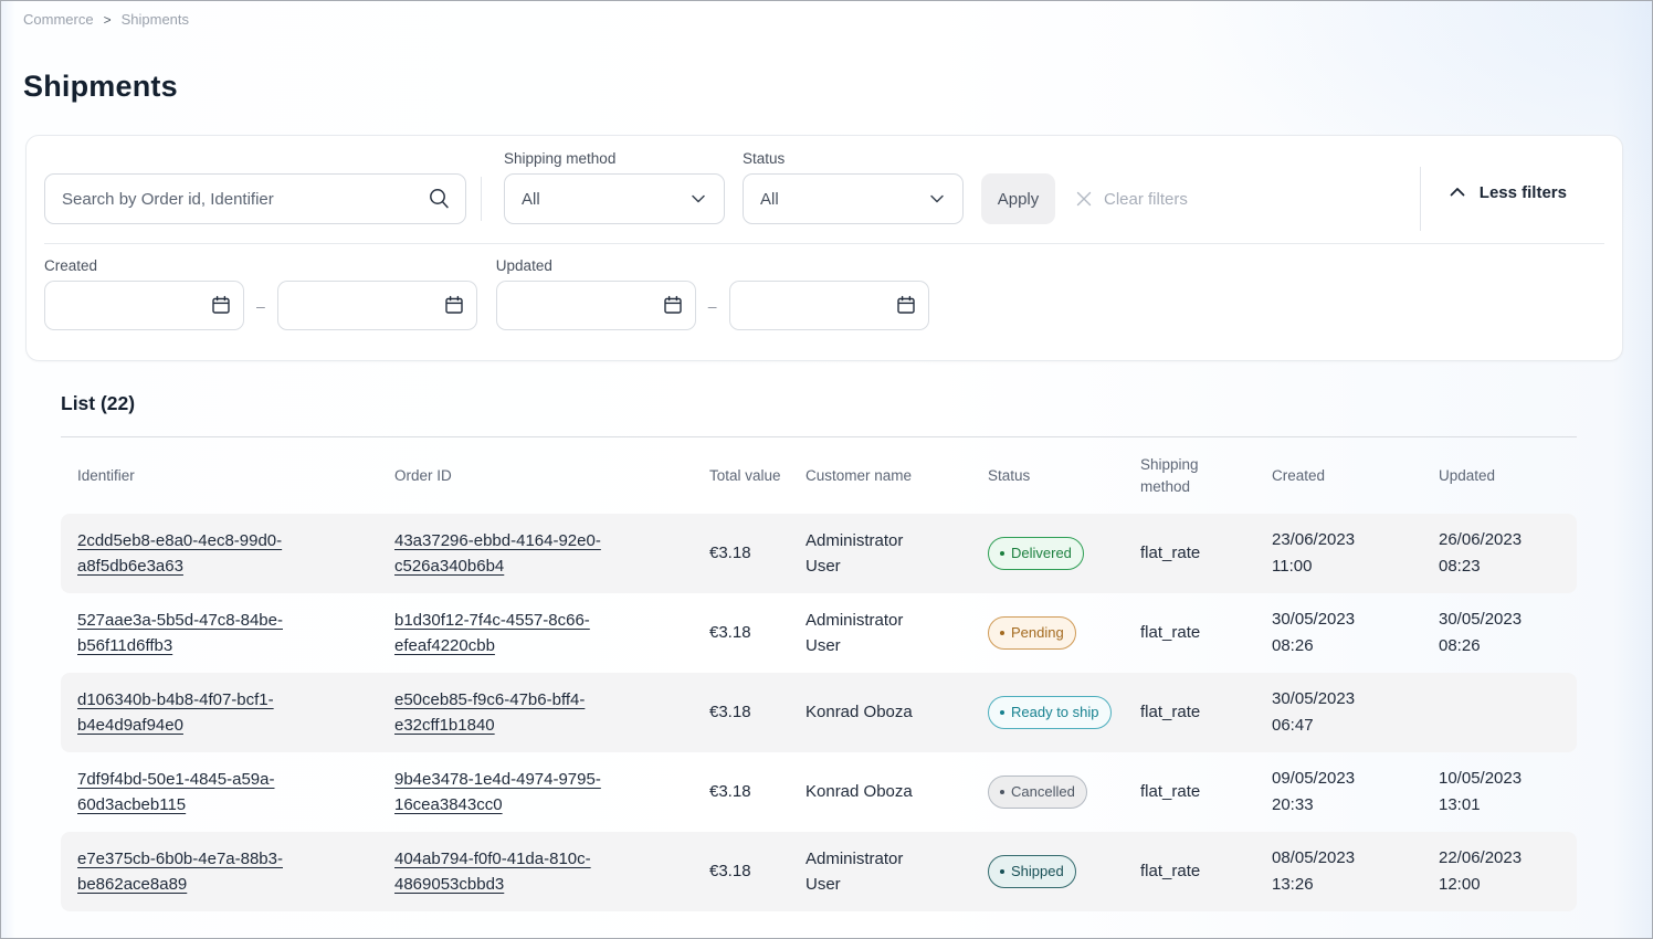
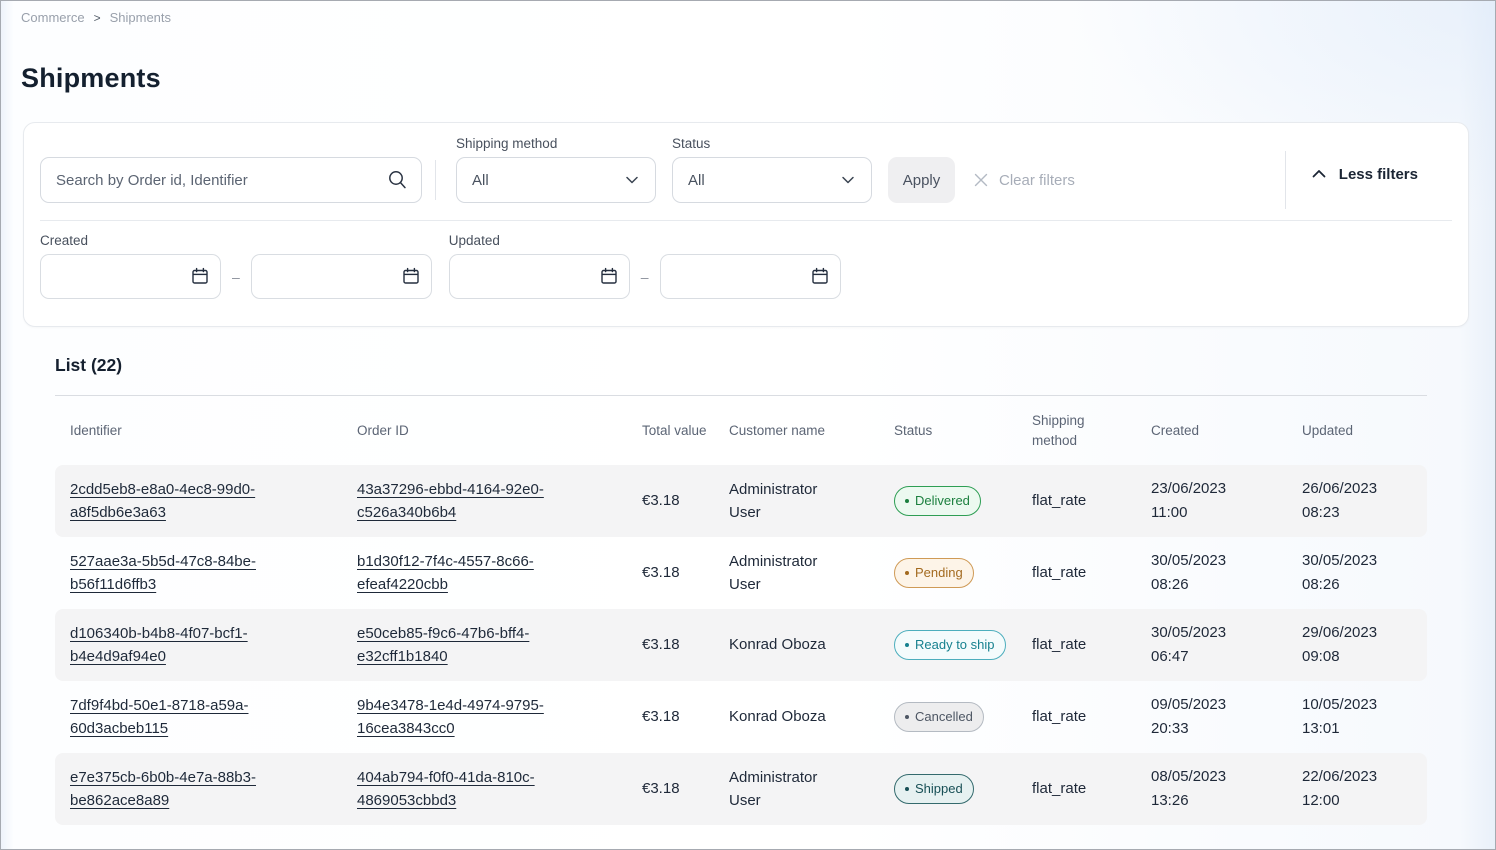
  Commerce
  >
  Shipments
  Shipments
  Search by Order id, Identifier
  Shipping method
  All
  Status
  All
  Apply
  Clear filters
  Less filters
  Created
  –
  Updated
  –
  List (22)
  Identifier
  Order ID
  Total value
  Customer name
  Status
  Shipping method
  Created
  Updated
  2cdd5eb8-e8a0-4ec8-99d0-a8f5db6e3a63
  43a37296-ebbd-4164-92e0-c526a340b6b4
  €3.18
  Administrator User
  Delivered
  flat_rate
  23/06/2023
  11:00
  26/06/2023
  08:23
  527aae3a-5b5d-47c8-84be-b56f11d6ffb3
  b1d30f12-7f4c-4557-8c66-efeaf4220cbb
  €3.18
  Administrator User
  Pending
  flat_rate
  30/05/2023
  08:26
  30/05/2023
  08:26
  d106340b-b4b8-4f07-bcf1-b4e4d9af94e0
  e50ceb85-f9c6-47b6-bff4-e32cff1b1840
  €3.18
  Konrad Oboza
  Ready to ship
  flat_rate
  30/05/2023
  06:47
+ 29/06/2023
+ 09:08
- 7df9f4bd-50e1-4845-a59a-60d3acbeb115
+ 7df9f4bd-50e1-8718-a59a-60d3acbeb115
  9b4e3478-1e4d-4974-9795-16cea3843cc0
  €3.18
  Konrad Oboza
  Cancelled
  flat_rate
  09/05/2023
  20:33
  10/05/2023
  13:01
  e7e375cb-6b0b-4e7a-88b3-be862ace8a89
  404ab794-f0f0-41da-810c-4869053cbbd3
  €3.18
  Administrator User
  Shipped
  flat_rate
  08/05/2023
  13:26
  22/06/2023
  12:00
